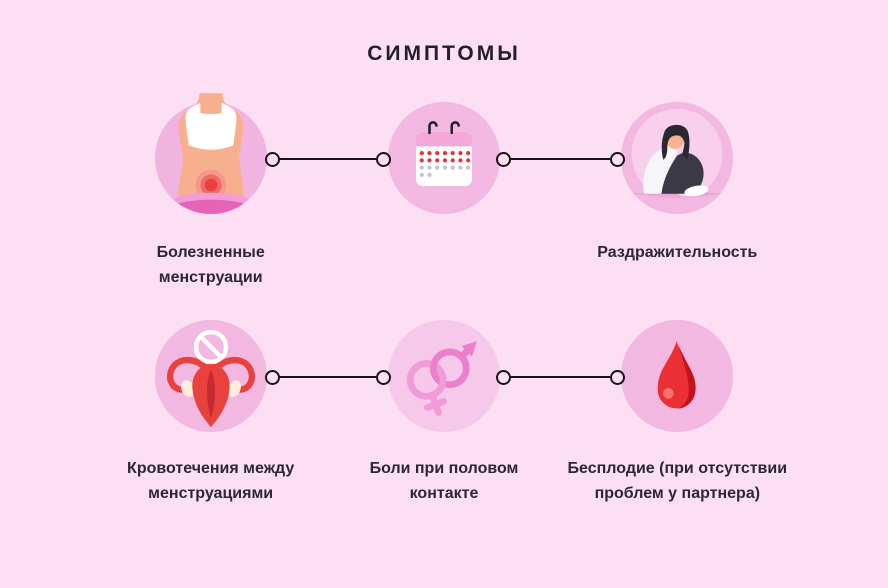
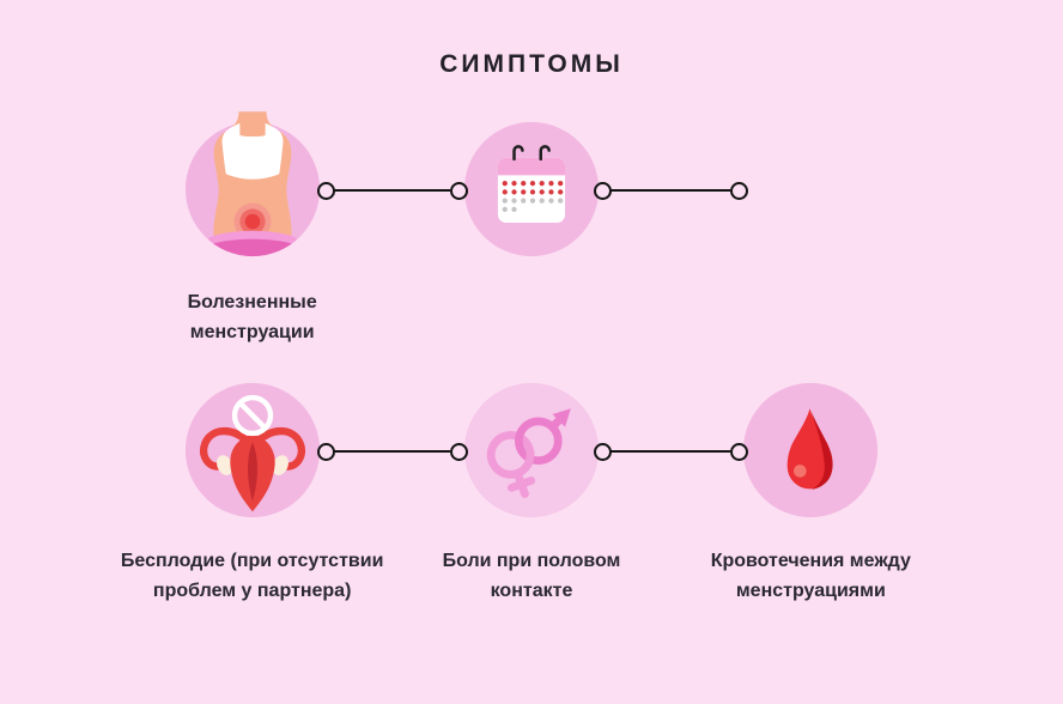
  СИМПТОМЫ
  Болезненные менструации
- Раздражительность
- Кровотечения между менструациями
+ Бесплодие (при отсутствии проблем у партнера)
  Боли при половом контакте
- Бесплодие (при отсутствии проблем у партнера)
+ Кровотечения между менструациями
